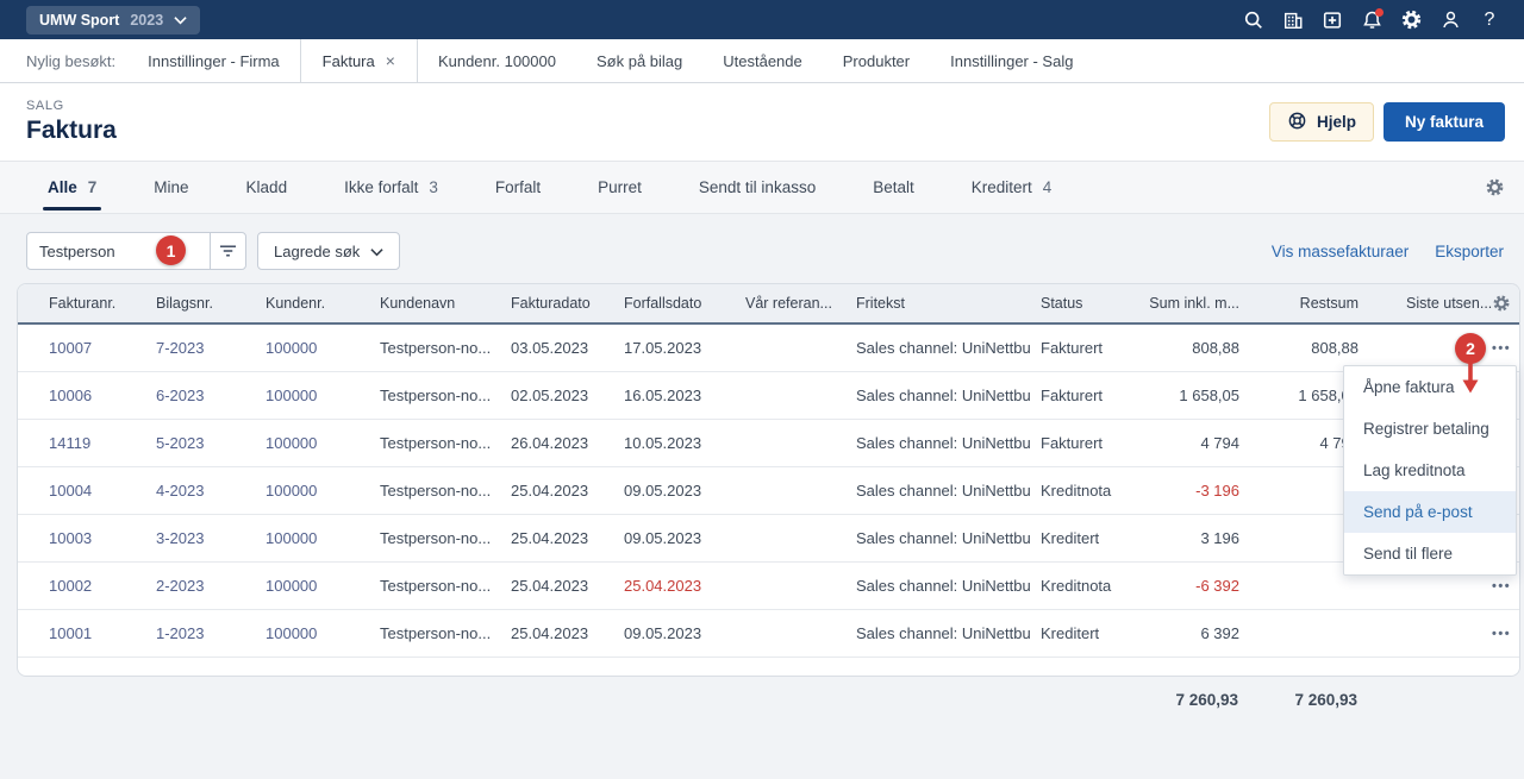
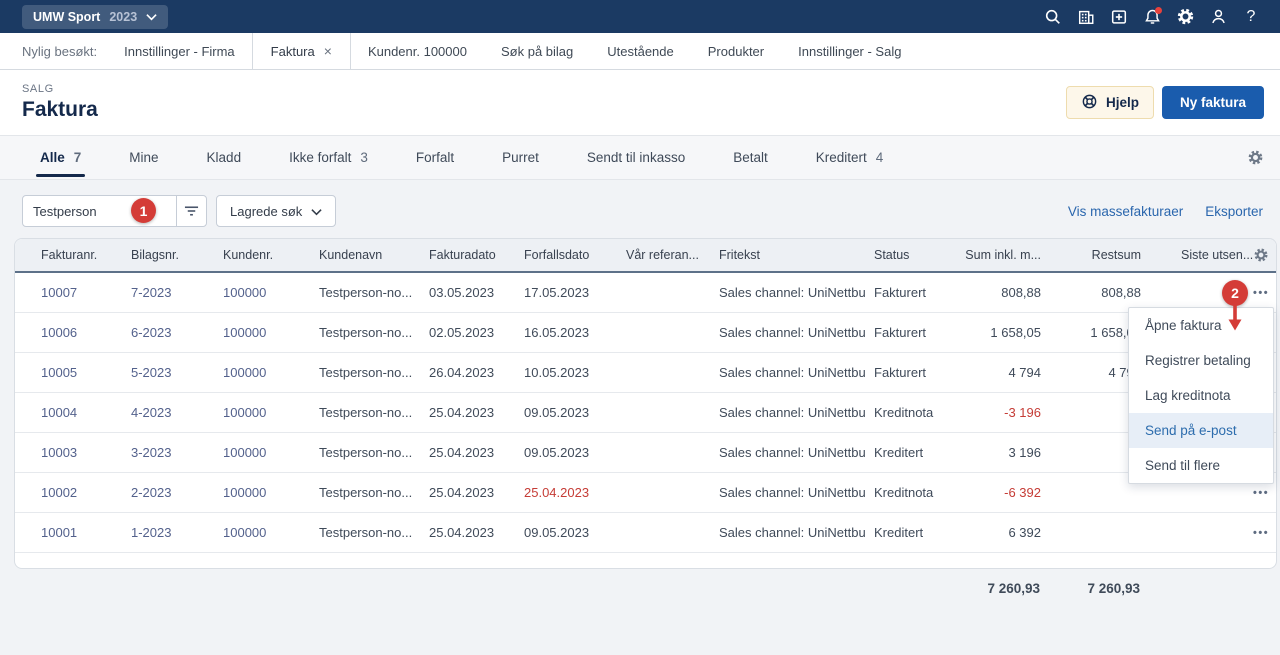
  UMW Sport
  2023
  ?
  Nylig besøkt:
  Innstillinger - Firma
  Faktura
  ×
  Kundenr. 100000
  Søk på bilag
  Utestående
  Produkter
  Innstillinger - Salg
  SALG
  Faktura
  Hjelp
  Ny faktura
  Alle
  7
  Mine
  Kladd
  Ikke forfalt
  3
  Forfalt
  Purret
  Sendt til inkasso
  Betalt
  Kreditert
  4
  Testperson
  Lagrede søk
  Vis massefakturaer
  Eksporter
  Fakturanr.
  Bilagsnr.
  Kundenr.
  Kundenavn
  Fakturadato
  Forfallsdato
  Vår referan...
  Fritekst
  Status
  Sum inkl. m...
  Restsum
  Siste utsen...
  10007
  7-2023
  100000
  Testperson-no...
  03.05.2023
  17.05.2023
  Sales channel: UniNettbu
  Fakturert
  808,88
  808,88
  •••
  10006
  6-2023
  100000
  Testperson-no...
  02.05.2023
  16.05.2023
  Sales channel: UniNettbu
  Fakturert
  1 658,05
  1 658,
- 14119
+ 10005
  5-2023
  100000
  Testperson-no...
  26.04.2023
  10.05.2023
  Sales channel: UniNettbu
  Fakturert
  4 794
  10004
  4-2023
  100000
  Testperson-no...
  25.04.2023
  09.05.2023
  Sales channel: UniNettbu
  Kreditnota
  -3 196
  10003
  3-2023
  100000
  Testperson-no...
  25.04.2023
  09.05.2023
  Sales channel: UniNettbu
  Kreditert
  3 196
  10002
  2-2023
  100000
  Testperson-no...
  25.04.2023
  25.04.2023
  Sales channel: UniNettbu
  Kreditnota
  -6 392
  •••
  10001
  1-2023
  100000
  Testperson-no...
  25.04.2023
  09.05.2023
  Sales channel: UniNettbu
  Kreditert
  6 392
  •••
  7 260,93
  7 260,93
  Åpne faktura
  Registrer betaling
  Lag kreditnota
  Send på e-post
  Send til flere
  1
  2
